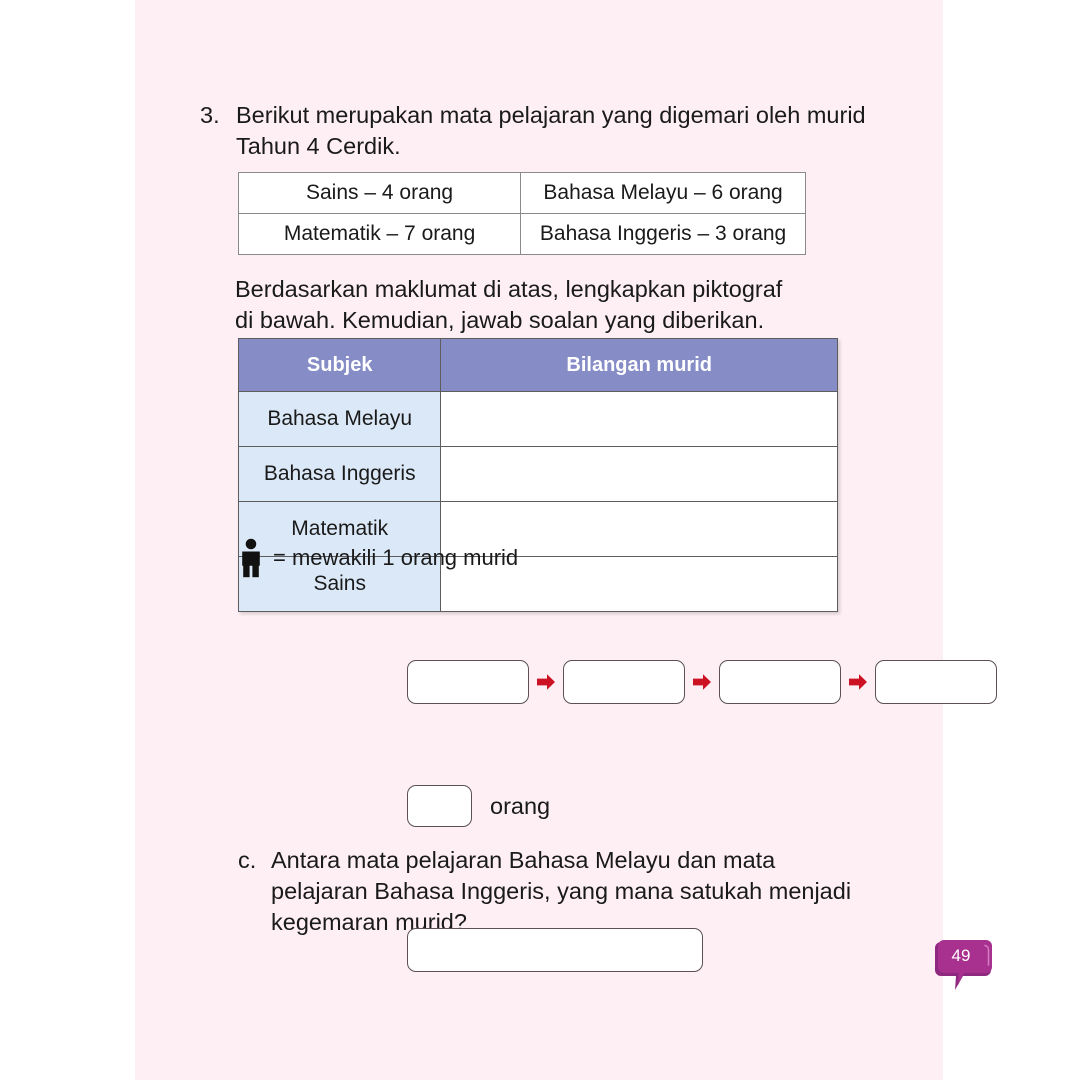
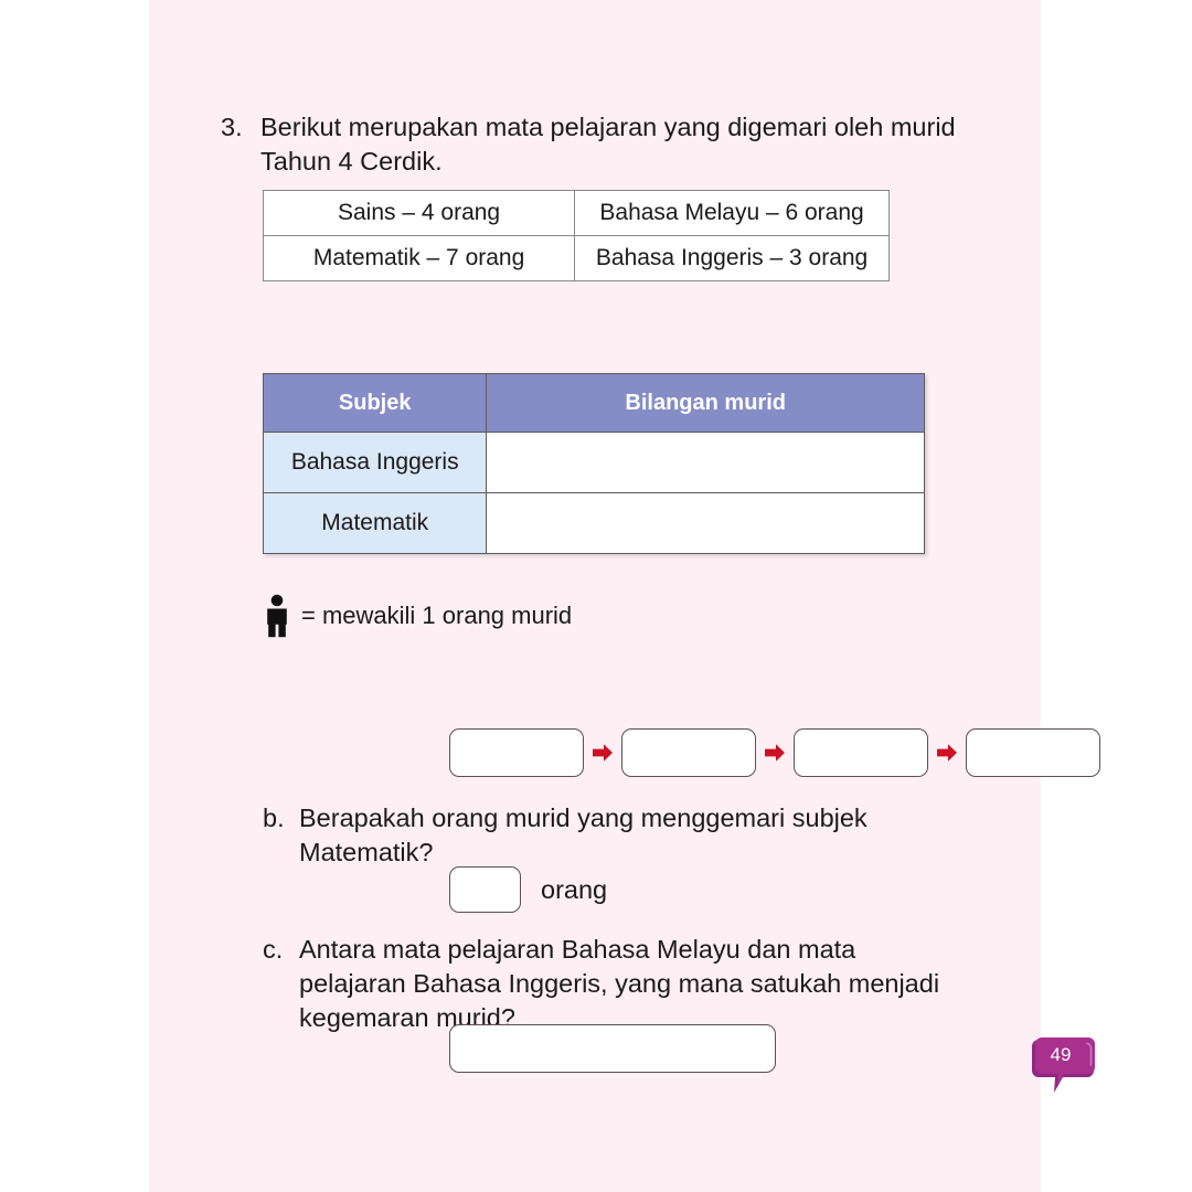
  3.
  Berikut merupakan mata pelajaran yang digemari oleh murid Tahun 4 Cerdik.
  Sains – 4 orang	Bahasa Melayu – 6 orang
  Matematik – 7 orang	Bahasa Inggeris – 3 orang
- Berdasarkan maklumat di atas, lengkapkan piktograf
- di bawah. Kemudian, jawab soalan yang diberikan.
  Subjek	Bilangan murid
- Bahasa Melayu
  Bahasa Inggeris
  Matematik
- Sains
  = mewakili 1 orang murid
+ b.
+ Berapakah orang murid yang menggemari subjek
+ Matematik?
  orang
  c.
  Antara mata pelajaran Bahasa Melayu dan mata
  pelajaran Bahasa Inggeris, yang mana satukah menjadi
  kegemaran murid?
  49
